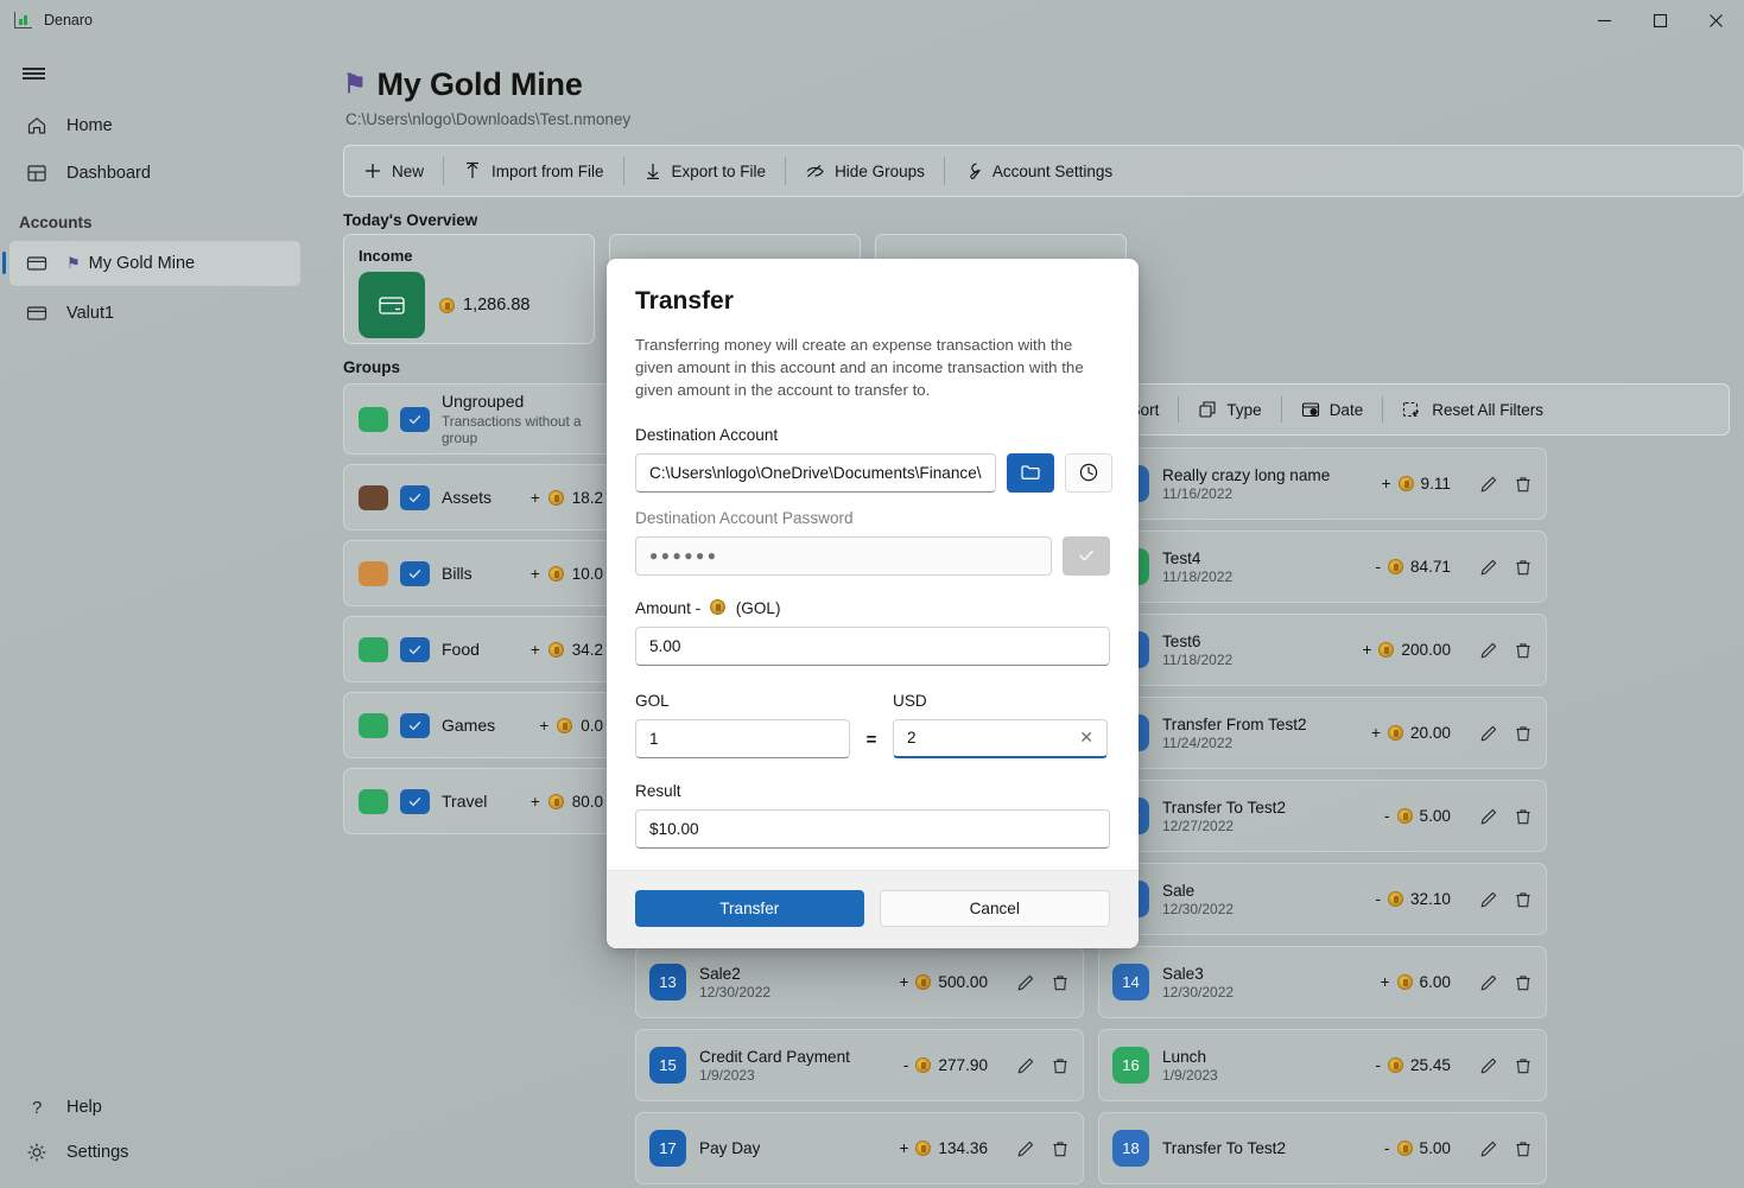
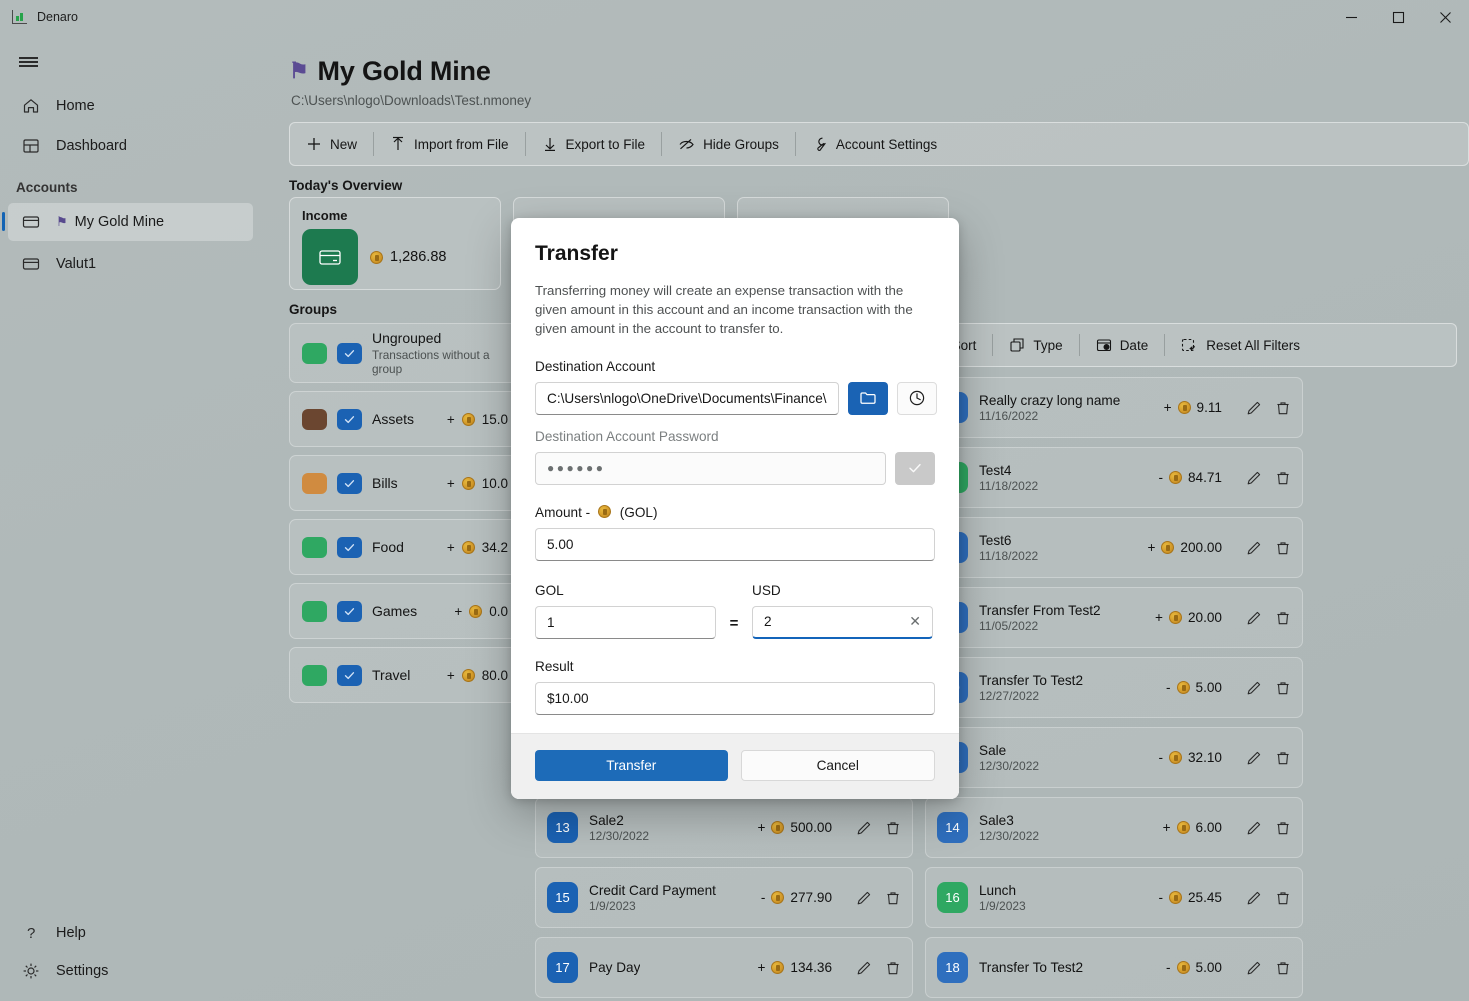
  Denaro
  Home
  Dashboard
  Accounts
  ⚑
  My Gold Mine
  Valut1
  ?
  Help
  Settings
  ⚑
  My Gold Mine
  C:\Users\nlogo\Downloads\Test.nmoney
  New
  Import from File
  Export to File
  Hide Groups
  Account Settings
  Today's Overview
  Income
  1,286.88
  Groups
  Ungrouped
  Transactions without a group
  Assets
  +
- 18.2
+ 15.0
  Bills
  +
  10.0
  Food
  +
  34.2
  Games
  +
  0.0
  Travel
  +
  80.0
  ort
  Type
  Date
  Reset All Filters
  13
  Sale2
  12/30/2022
  +
  500.00
  15
  Credit Card Payment
  1/9/2023
  -
  277.90
  17
  Pay Day
  +
  134.36
  Really crazy long name
  11/16/2022
  +
  9.11
  Test4
  11/18/2022
  -
  84.71
  Test6
  11/18/2022
  +
  200.00
  Transfer From Test2
- 11/24/2022
+ 11/05/2022
  +
  20.00
  Transfer To Test2
  12/27/2022
  -
  5.00
  Sale
  12/30/2022
  -
  32.10
  14
  Sale3
  12/30/2022
  +
  6.00
  16
  Lunch
  1/9/2023
  -
  25.45
  18
  Transfer To Test2
  -
  5.00
  Transfer
  Transferring money will create an expense transaction with the given amount in this account and an income transaction with the given amount in the account to transfer to.
  Destination Account
  C:\Users\nlogo\OneDrive\Documents\Finance\
  Destination Account Password
  ●●●●●●
  Amount - (GOL)
  5.00
  GOL
  1
  =
  USD
  2
  ✕
  Result
  $10.00
  Transfer
  Cancel
